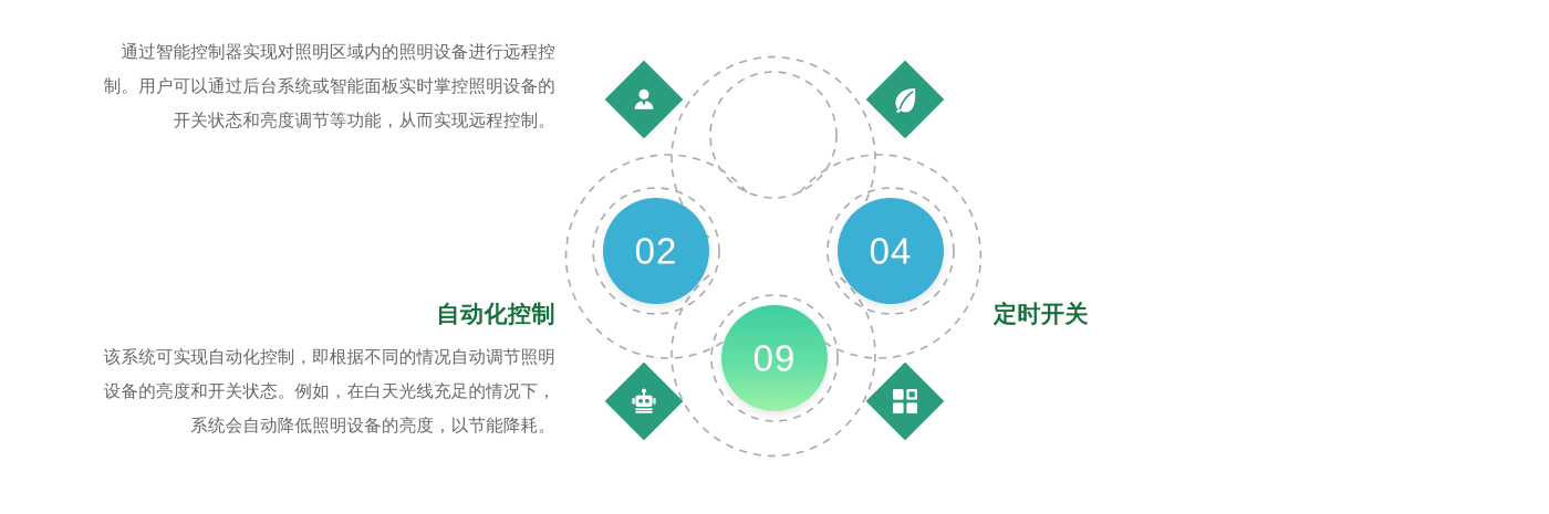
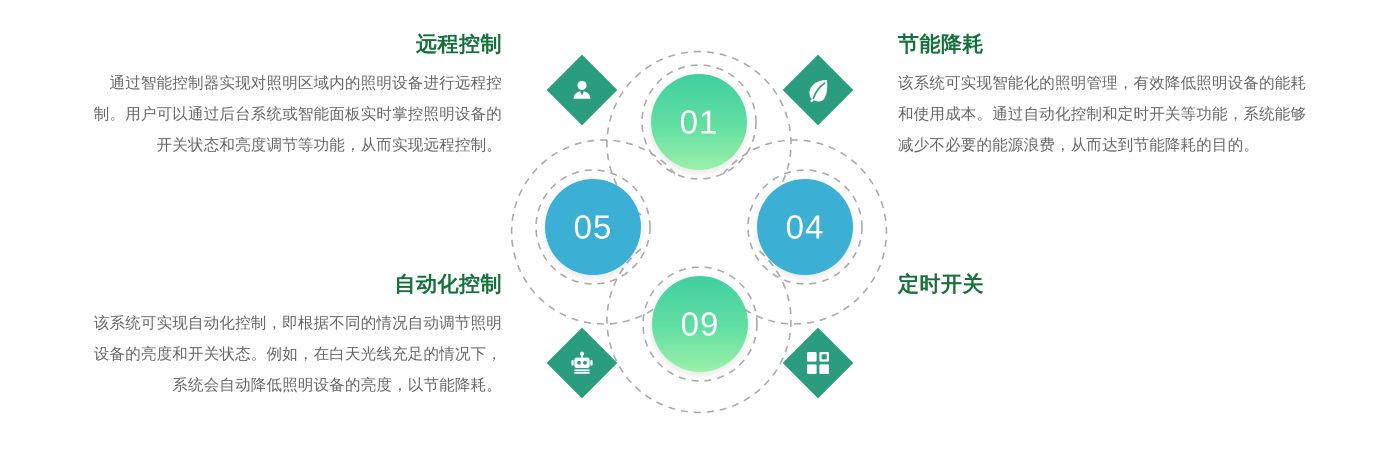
+ 远程控制
  通过智能控制器实现对照明区域内的照明设备进行远程控制。用户可以通过后台系统或智能面板实时掌控照明设备的开关状态和亮度调节等功能，从而实现远程控制。
  自动化控制
  该系统可实现自动化控制，即根据不同的情况自动调节照明设备的亮度和开关状态。例如，在白天光线充足的情况下，系统会自动降低照明设备的亮度，以节能降耗。
+ 节能降耗
+ 该系统可实现智能化的照明管理，有效降低照明设备的能耗和使用成本。通过自动化控制和定时开关等功能，系统能够减少不必要的能源浪费，从而达到节能降耗的目的。
  定时开关
+ 01
- 02
+ 05
  09
  04
